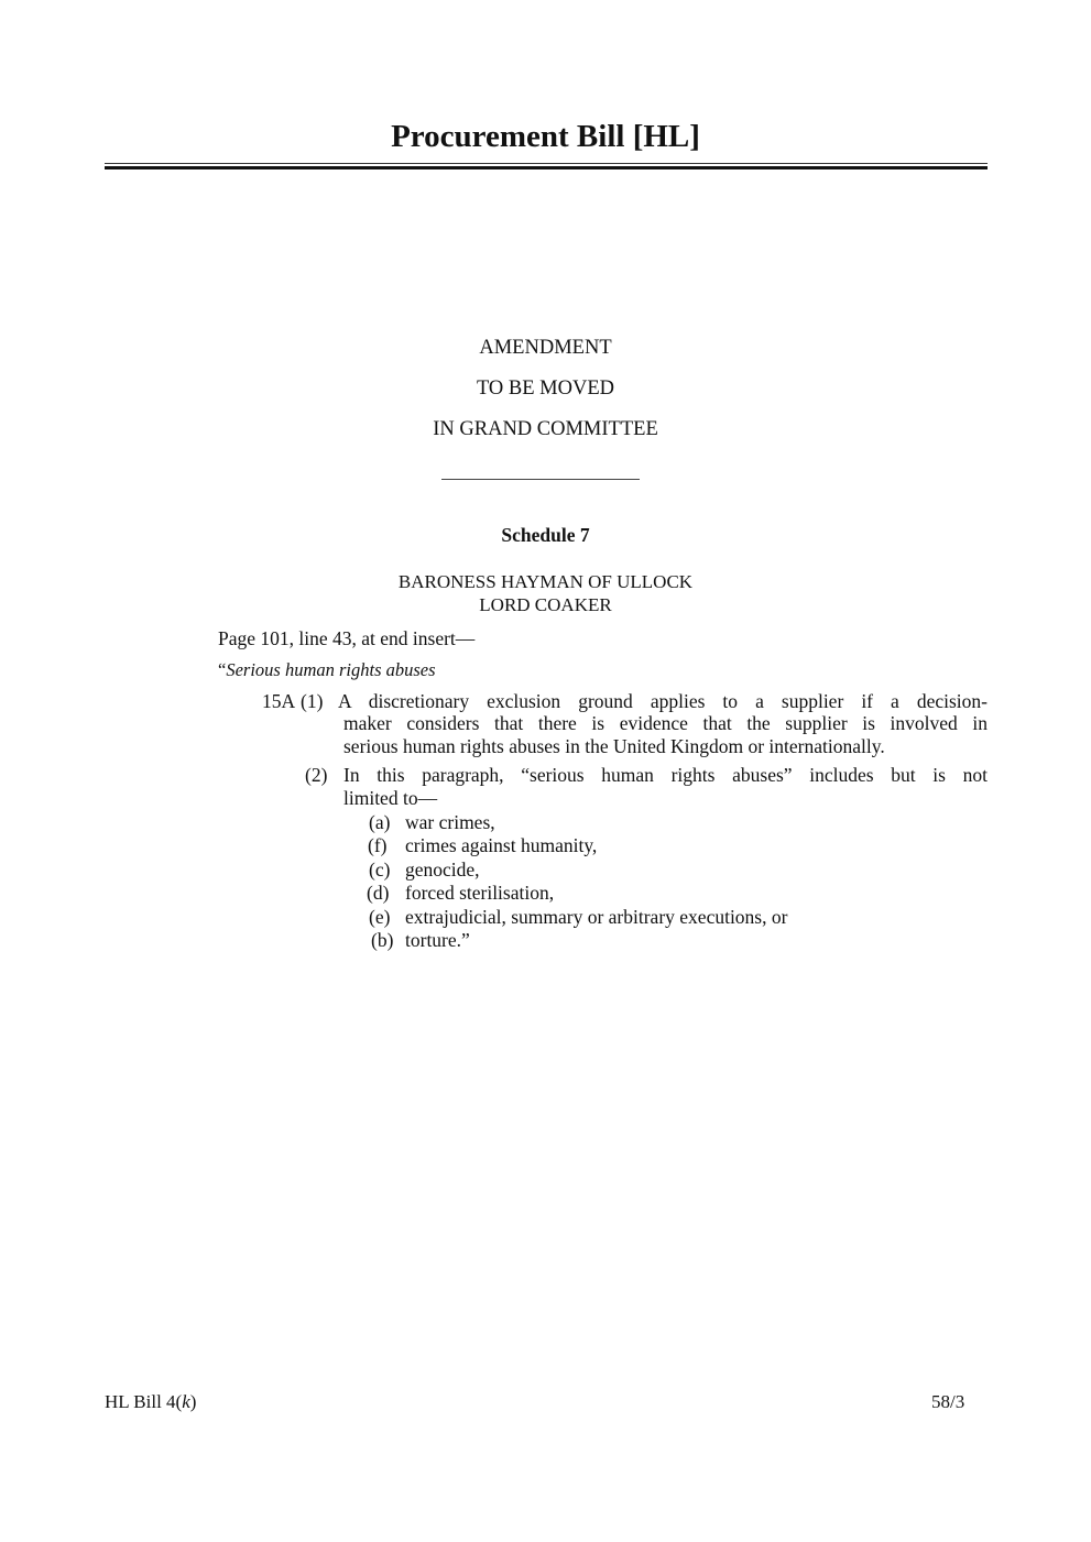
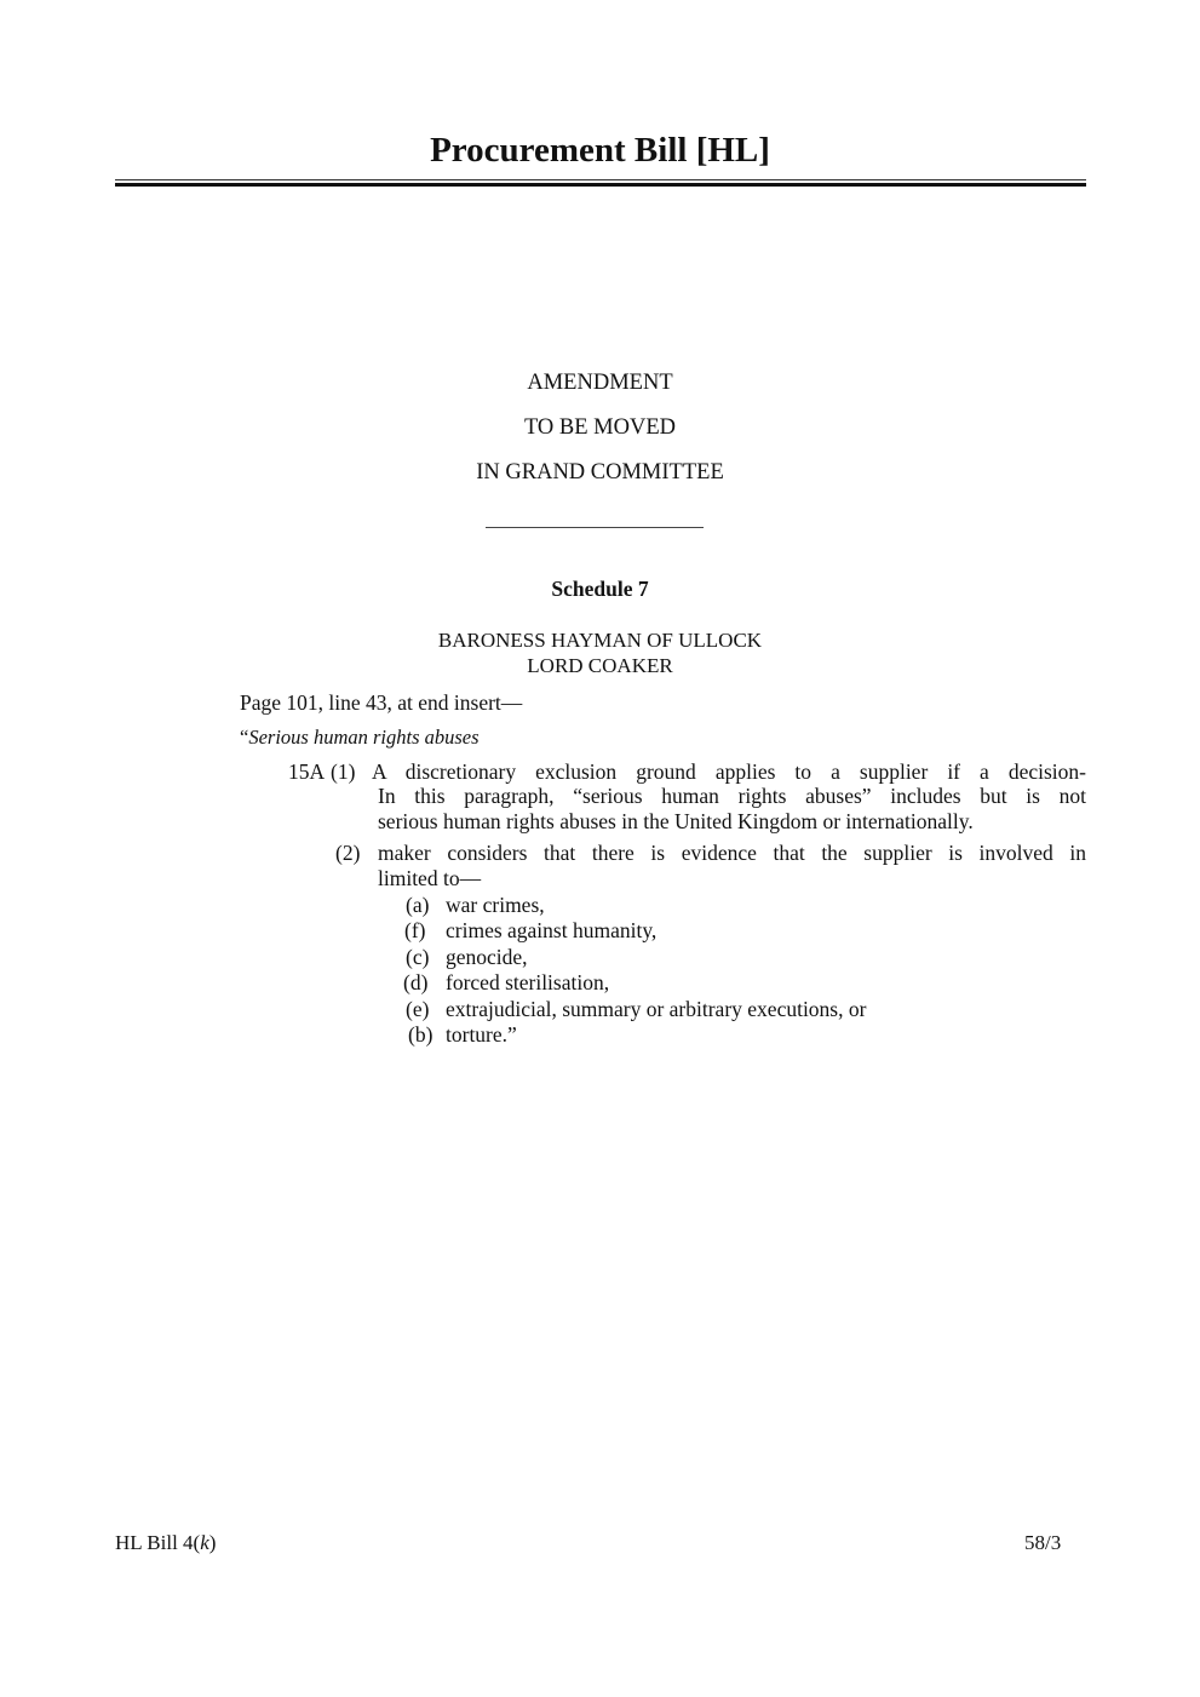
  Procurement Bill [HL]
  AMENDMENT
  TO BE MOVED
  IN GRAND COMMITTEE
  Schedule 7
  BARONESS HAYMAN OF ULLOCK
  LORD COAKER
  Page 101, line 43, at end insert—
  “Serious human rights abuses
  15A
  (1)
  A discretionary exclusion ground applies to a supplier if a decision-
- maker considers that there is evidence that the supplier is involved in
+ In this paragraph, “serious human rights abuses” includes but is not
  serious human rights abuses in the United Kingdom or internationally.
  (2)
- In this paragraph, “serious human rights abuses” includes but is not
+ maker considers that there is evidence that the supplier is involved in
  limited to—
  (a)
  war crimes,
  (f)
  crimes against humanity,
  (c)
  genocide,
  (d)
  forced sterilisation,
  (e)
  extrajudicial, summary or arbitrary executions, or
  (b)
  torture.”
  HL Bill 4(k)
  58/3
